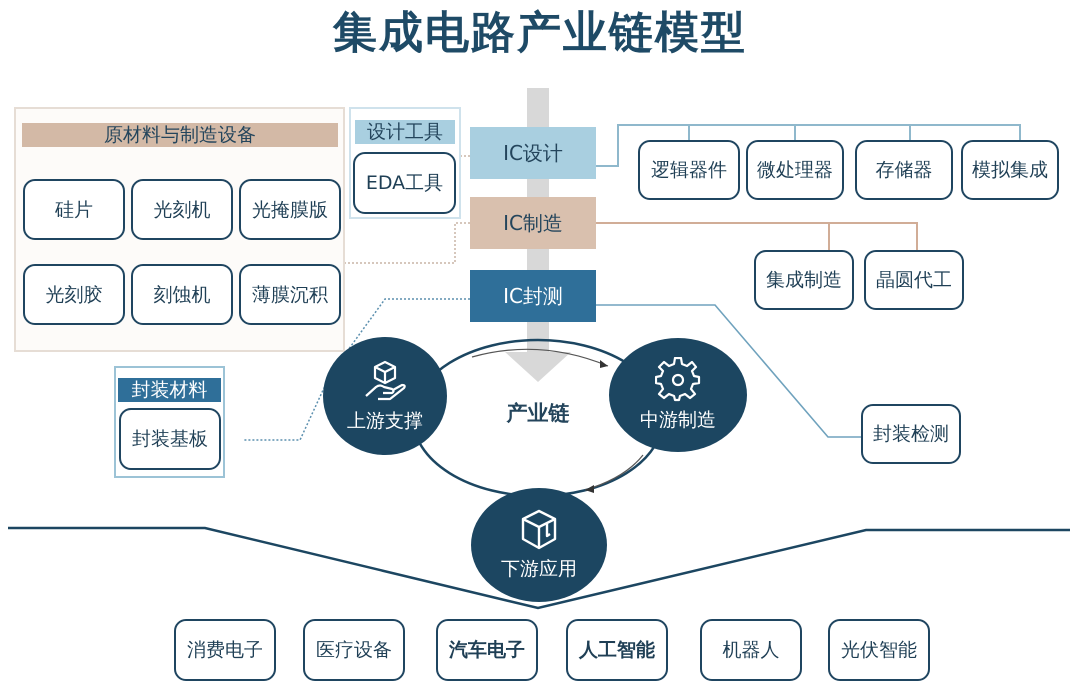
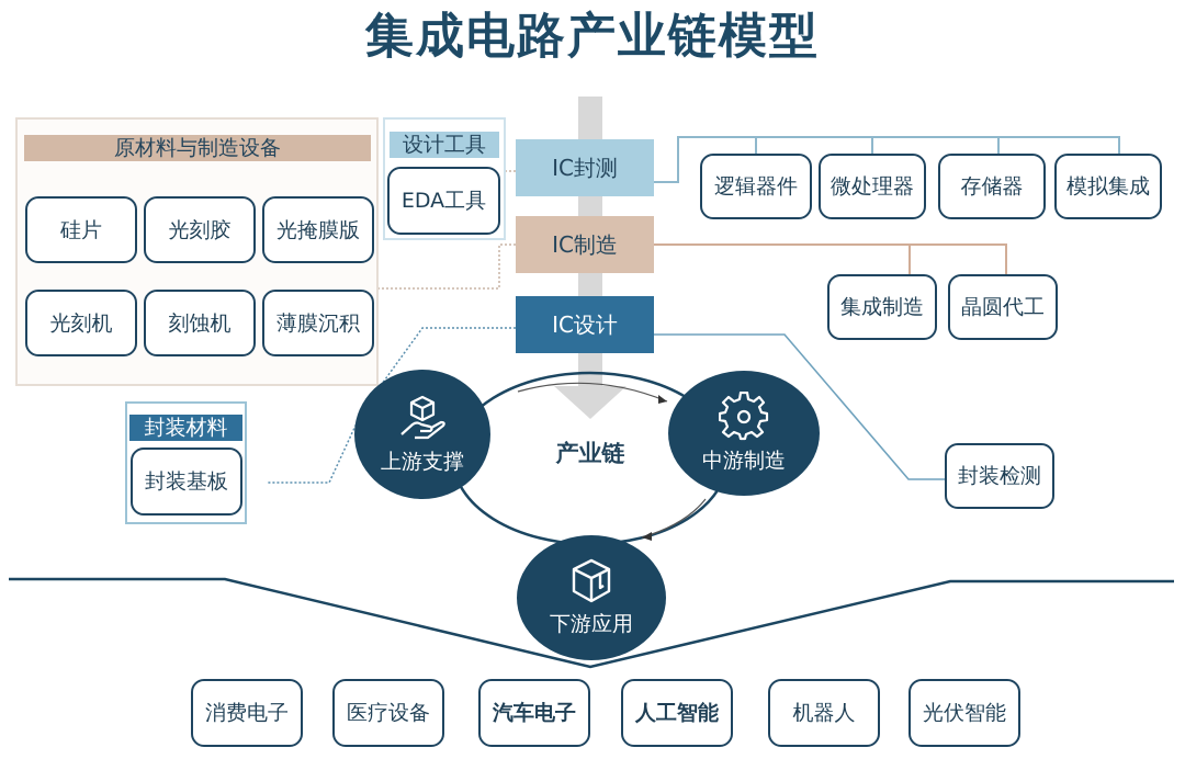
  集成电路产业链模型
  原材料与制造设备
  硅片
- 光刻机
+ 光刻胶
  光掩膜版
- 光刻胶
+ 光刻机
  刻蚀机
  薄膜沉积
  设计工具
  EDA工具
  封装材料
  封装基板
- IC设计
+ IC封测
  IC制造
- IC封测
+ IC设计
  逻辑器件
  微处理器
  存储器
  模拟集成
  集成制造
  晶圆代工
  封装检测
  产业链
  上游支撑
  中游制造
  下游应用
  消费电子
  医疗设备
  汽车电子
  人工智能
  机器人
  光伏智能
